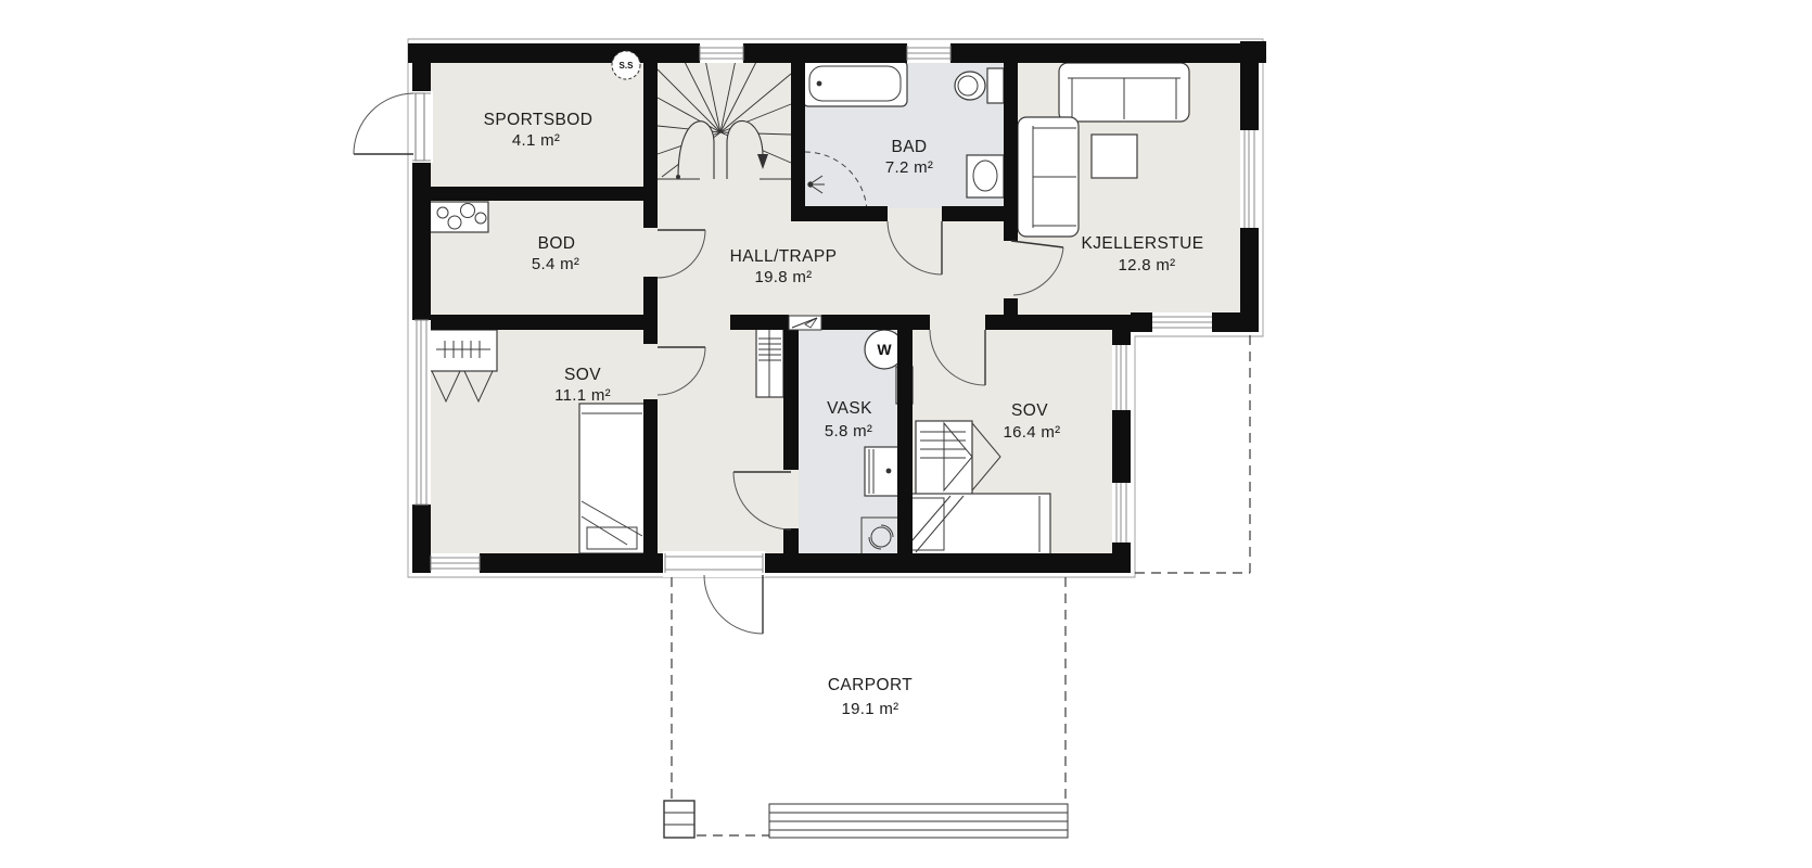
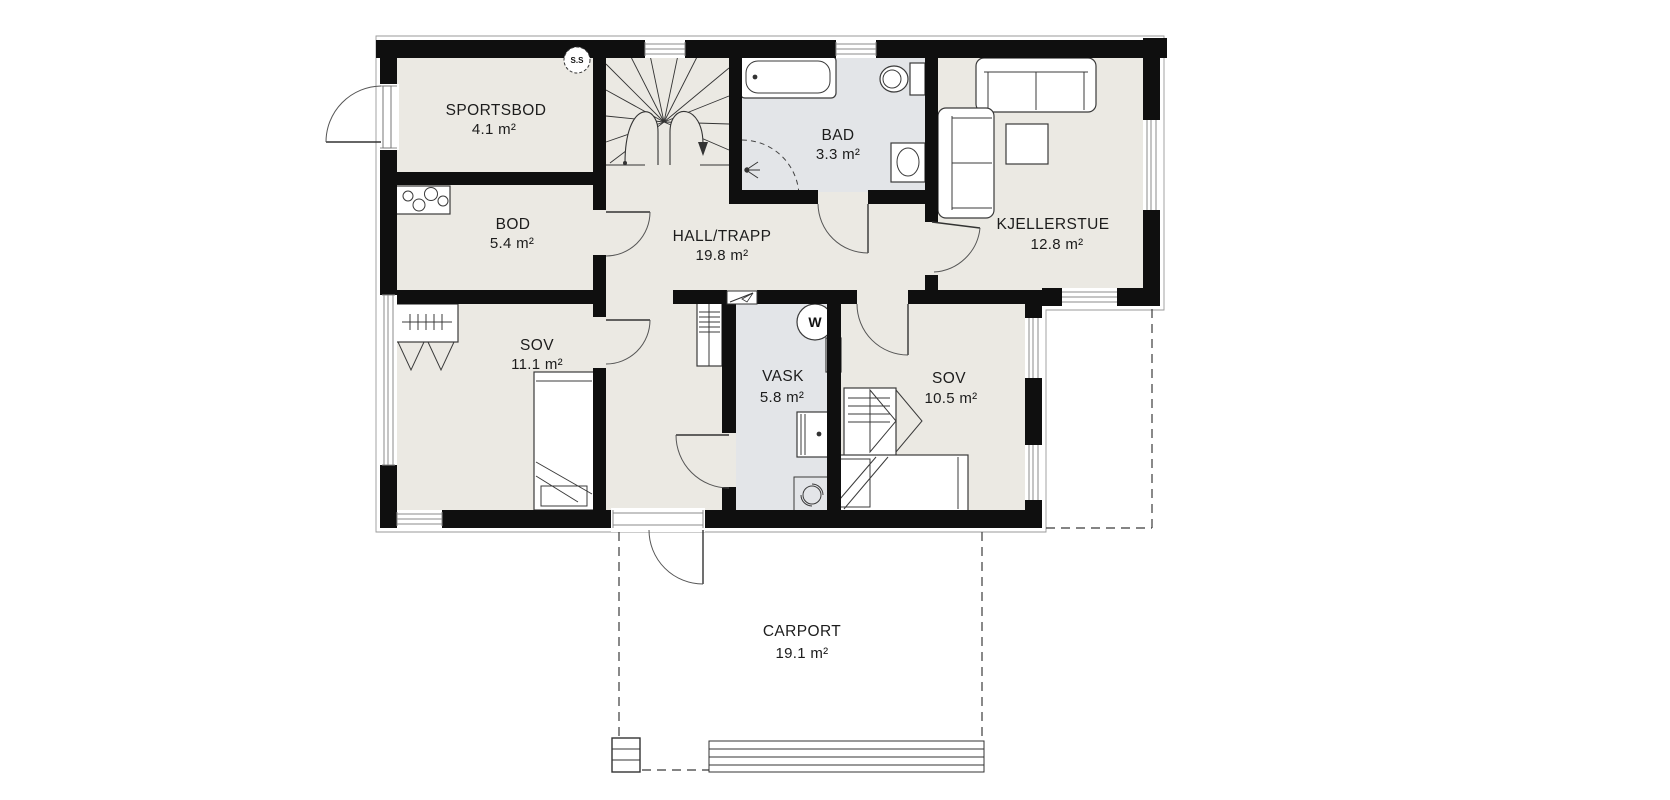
  W
  S.S
  SPORTSBOD
  4.1 m²
  BOD
  5.4 m²
  HALL/TRAPP
  19.8 m²
  BAD
- 7.2 m²
+ 3.3 m²
  KJELLERSTUE
  12.8 m²
  SOV
  11.1 m²
  VASK
  5.8 m²
  SOV
- 16.4 m²
+ 10.5 m²
  CARPORT
  19.1 m²
